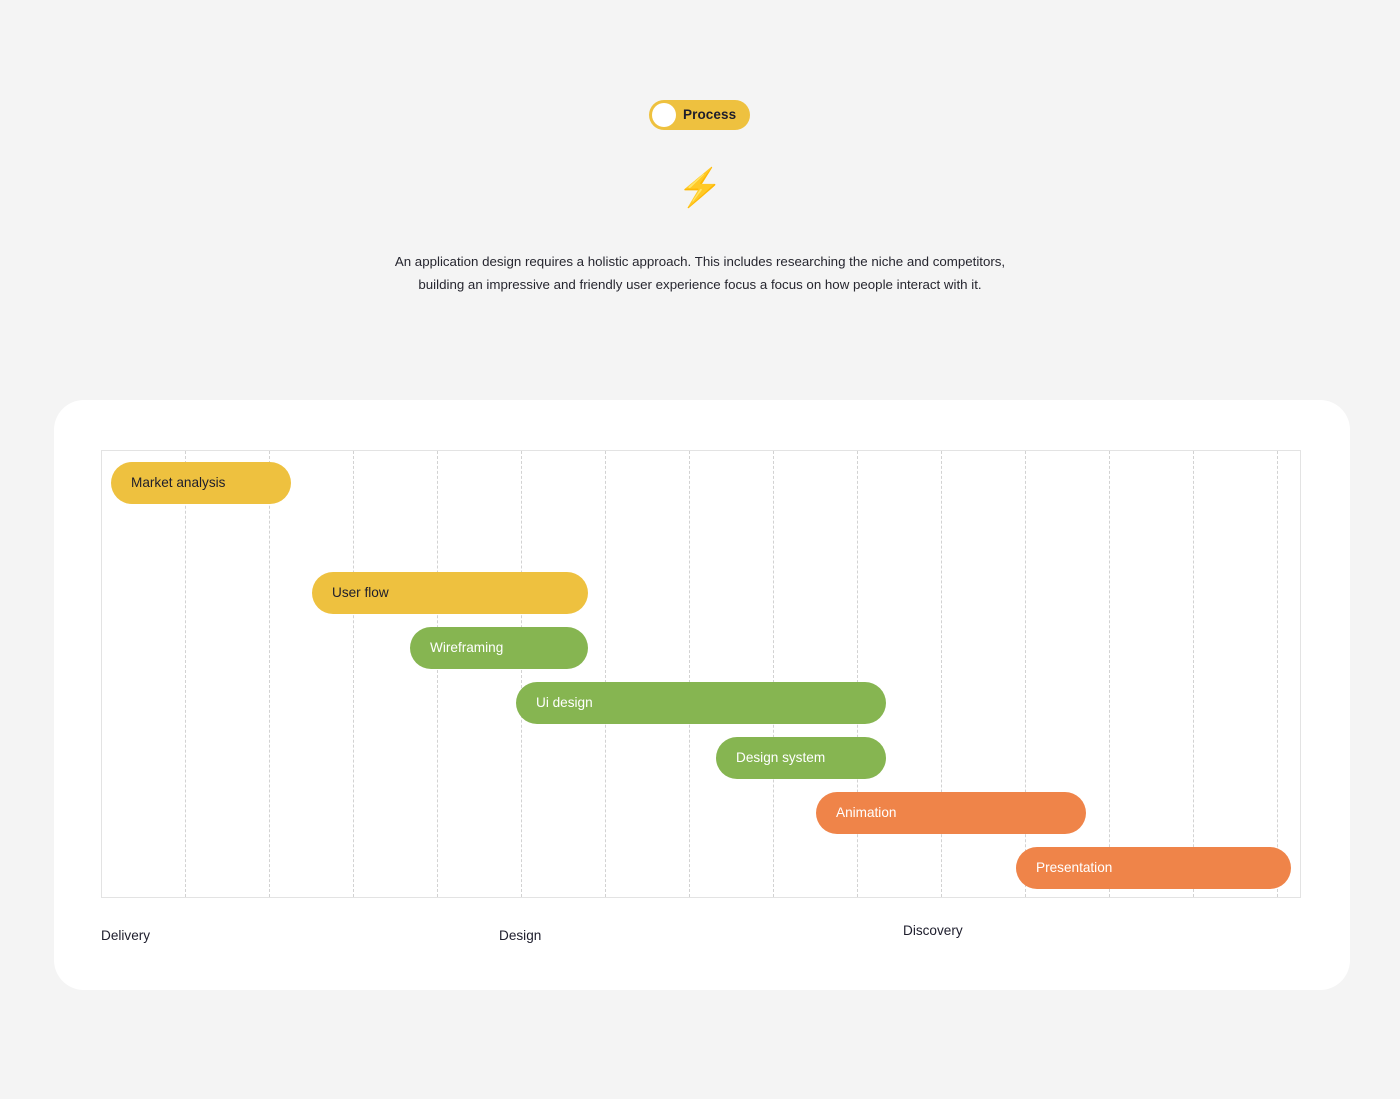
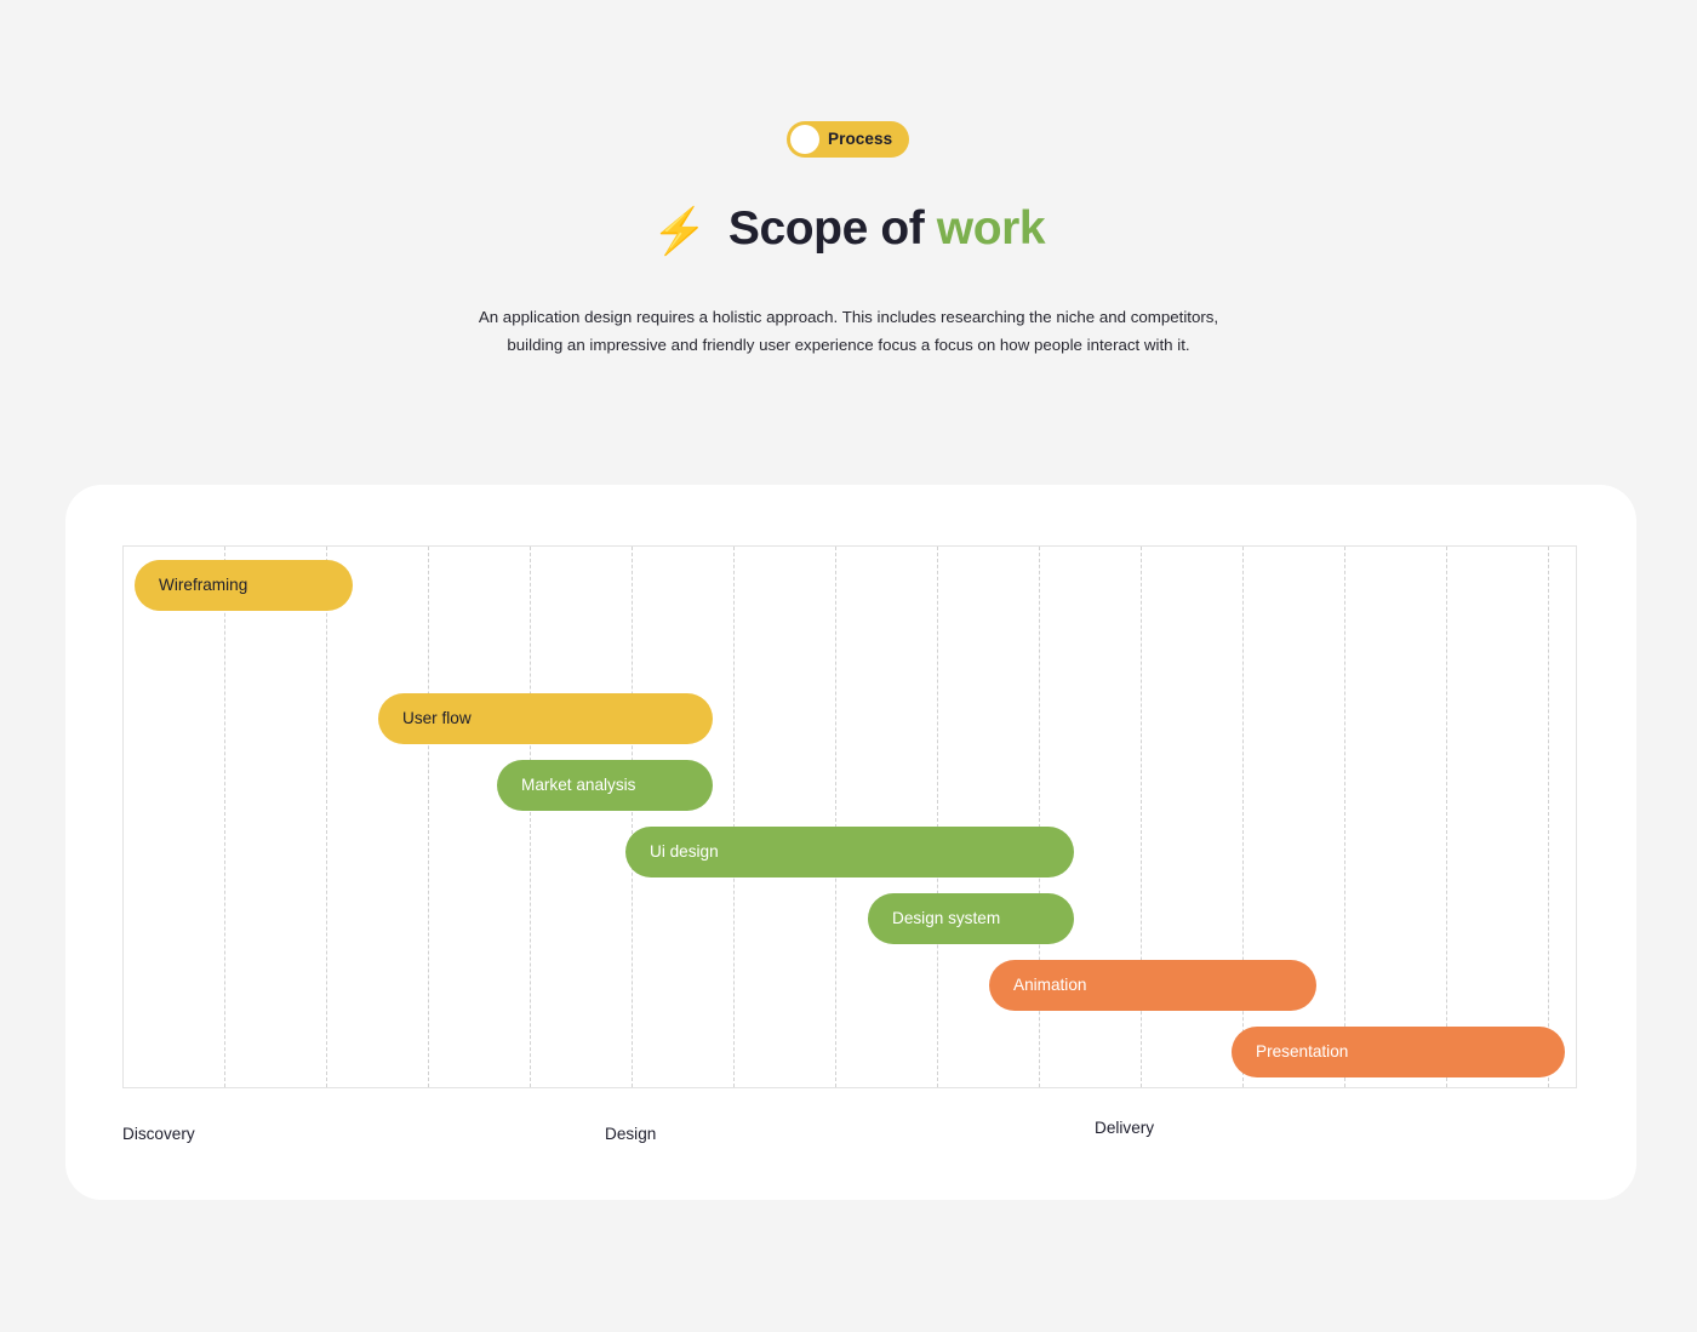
  Process
  ⚡
+ Scope of work
  An application design requires a holistic approach. This includes researching the niche and competitors,
  building an impressive and friendly user experience focus a focus on how people interact with it.
- Market analysis
+ Wireframing
  User flow
- Wireframing
+ Market analysis
  Ui design
  Design system
  Animation
  Presentation
- Delivery
+ Discovery
  Design
- Discovery
+ Delivery
